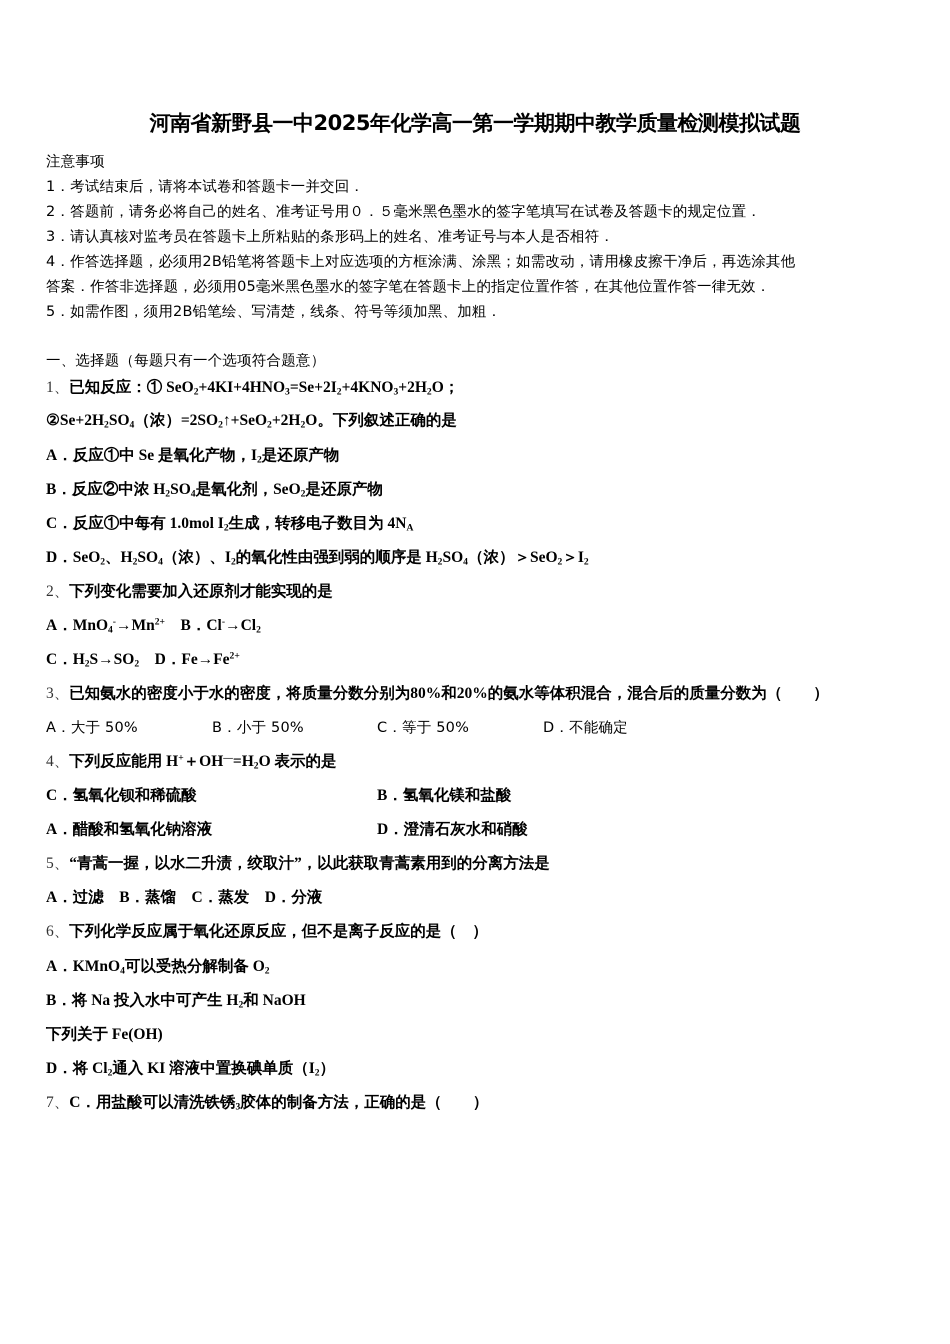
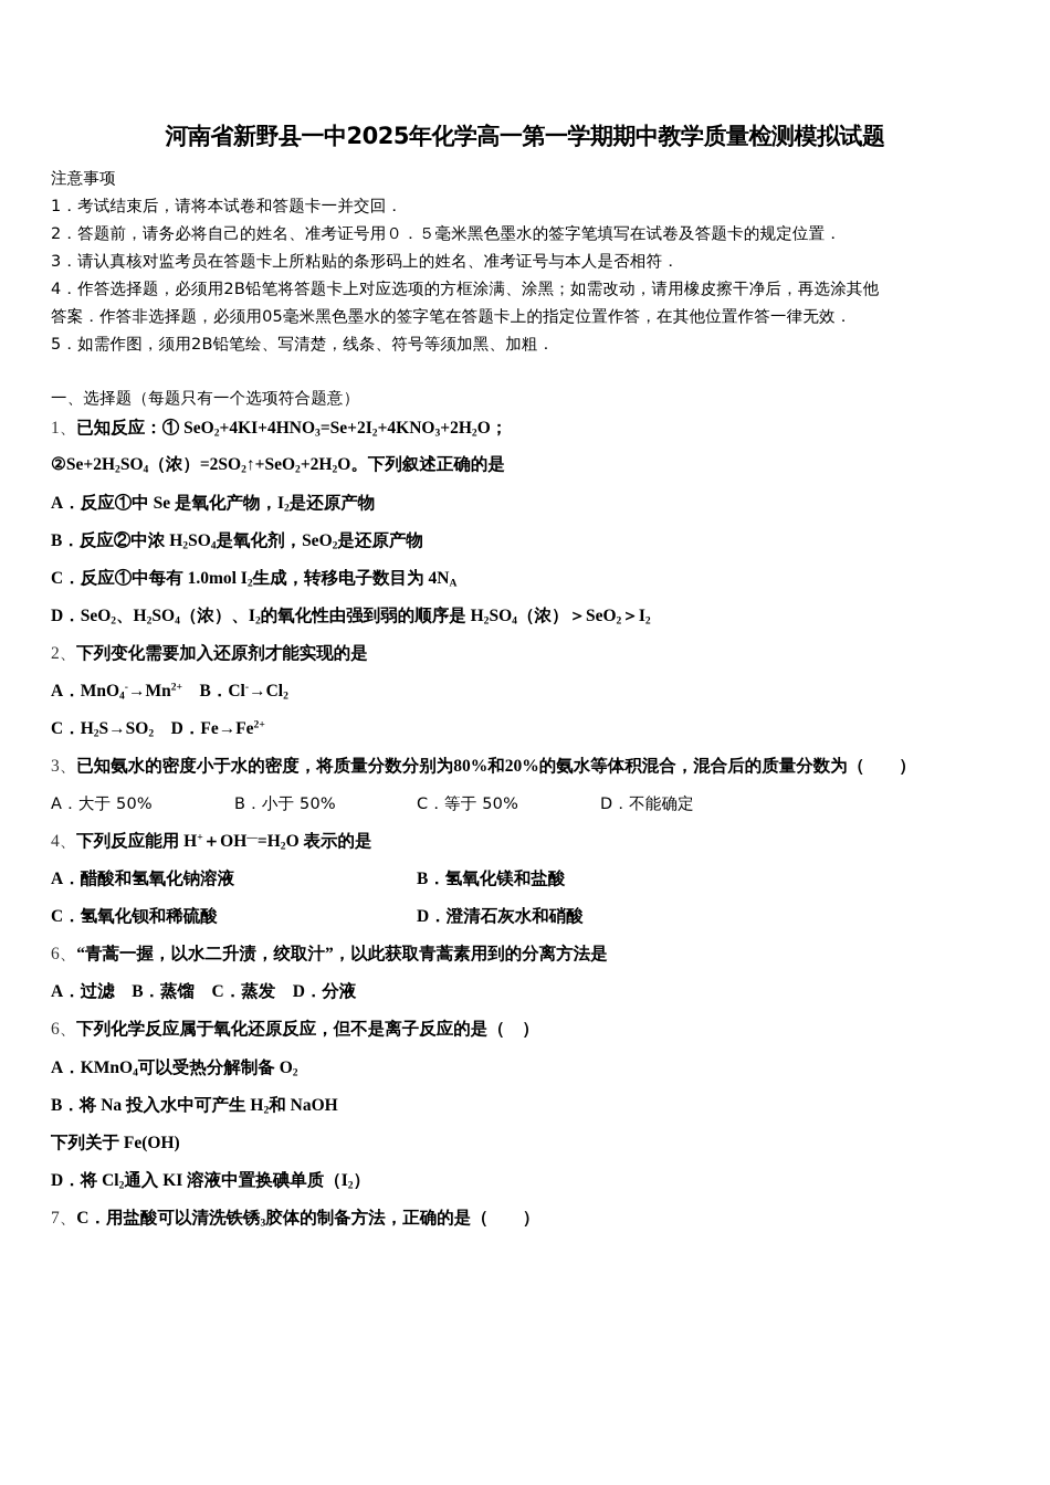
  河南省新野县一中2025年化学高一第一学期期中教学质量检测模拟试题
  注意事项
  1．考试结束后，请将本试卷和答题卡一并交回．
  2．答题前，请务必将自己的姓名、准考证号用０．５毫米黑色墨水的签字笔填写在试卷及答题卡的规定位置．
  3．请认真核对监考员在答题卡上所粘贴的条形码上的姓名、准考证号与本人是否相符．
  4．作答选择题，必须用2B铅笔将答题卡上对应选项的方框涂满、涂黑；如需改动，请用橡皮擦干净后，再选涂其他
  答案．作答非选择题，必须用05毫米黑色墨水的签字笔在答题卡上的指定位置作答，在其他位置作答一律无效．
  5．如需作图，须用2B铅笔绘、写清楚，线条、符号等须加黑、加粗．
  一、选择题（每题只有一个选项符合题意）
  1、已知反应：① SeO2+4KI+4HNO3=Se+2I2+4KNO3+2H2O；
  ②Se+2H2SO4（浓）=2SO2↑+SeO2+2H2O。下列叙述正确的是
  A．反应①中 Se 是氧化产物，I2是还原产物
  B．反应②中浓 H2SO4是氧化剂，SeO2是还原产物
  C．反应①中每有 1.0mol I2生成，转移电子数目为 4NA
  D．SeO2、H2SO4（浓）、I2的氧化性由强到弱的顺序是 H2SO4（浓）＞SeO2＞I2
  2、下列变化需要加入还原剂才能实现的是
  A．MnO4-→Mn2+ B．Cl-→Cl2
  C．H2S→SO2 D．Fe→Fe2+
  3、已知氨水的密度小于水的密度，将质量分数分别为80%和20%的氨水等体积混合，混合后的质量分数为（ ）
  4、下列反应能用 H+＋OH—=H2O 表示的是
- 5、“青蒿一握，以水二升渍，绞取汁”，以此获取青蒿素用到的分离方法是
+ 6、“青蒿一握，以水二升渍，绞取汁”，以此获取青蒿素用到的分离方法是
  A．过滤 B．蒸馏 C．蒸发 D．分液
  6、下列化学反应属于氧化还原反应，但不是离子反应的是（ ）
  A．KMnO4可以受热分解制备 O2
  B．将 Na 投入水中可产生 H2和 NaOH
  下列关于 Fe(OH)
  D．将 Cl2通入 KI 溶液中置换碘单质（I2）
  7、C．用盐酸可以清洗铁锈3胶体的制备方法，正确的是（ ）
  A．大于 50%
  B．小于 50%
  C．等于 50%
  D．不能确定
- C．氢氧化钡和稀硫酸
+ A．醋酸和氢氧化钠溶液
  B．氢氧化镁和盐酸
- A．醋酸和氢氧化钠溶液
+ C．氢氧化钡和稀硫酸
  D．澄清石灰水和硝酸
